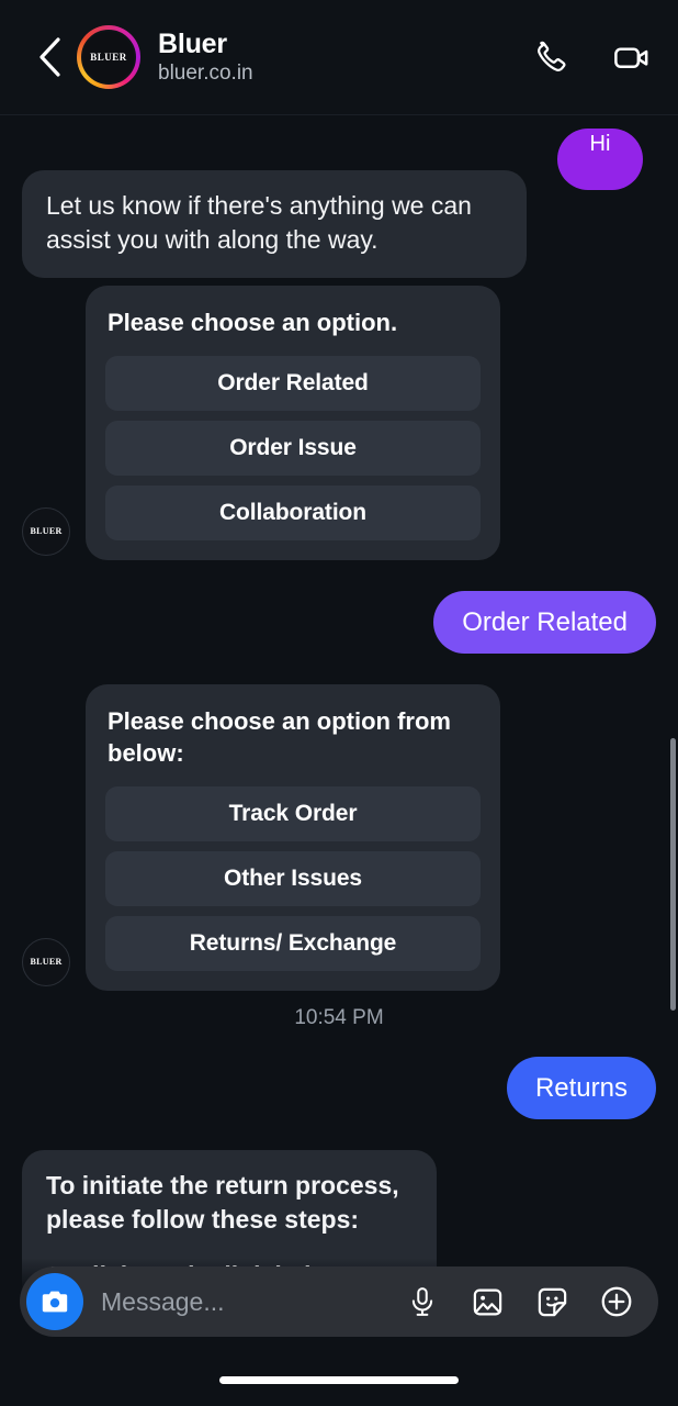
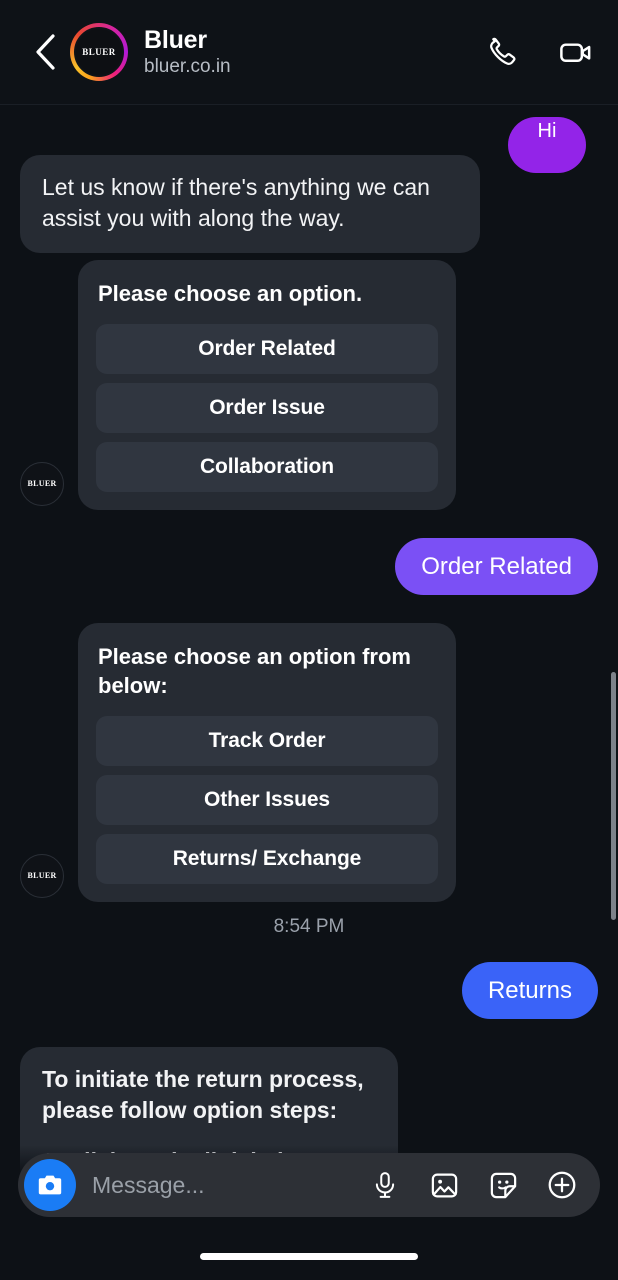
  BLUER
  Bluer
  bluer.co.in
  Hi
  Let us know if there's anything we can assist you with along the way.
  Please choose an option.
  Order Related
  Order Issue
  Collaboration
  BLUER
  Order Related
  Please choose an option from below:
  Track Order
  Other Issues
  Returns/ Exchange
  BLUER
- 10:54 PM
+ 8:54 PM
  Returns
- To initiate the return process, please follow these steps:
+ To initiate the return process, please follow option steps:
  Message...
